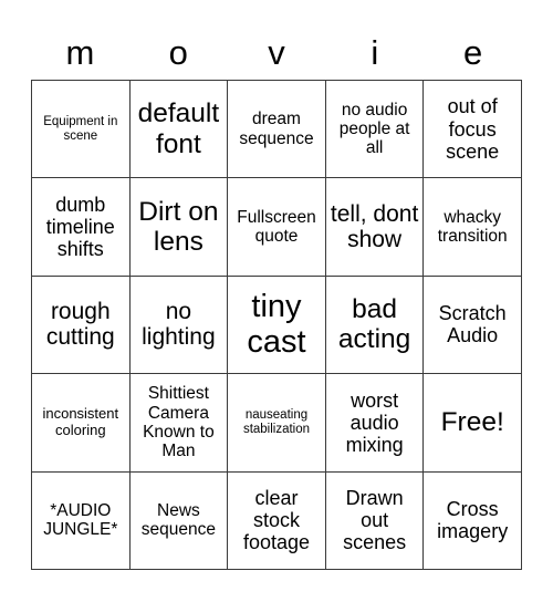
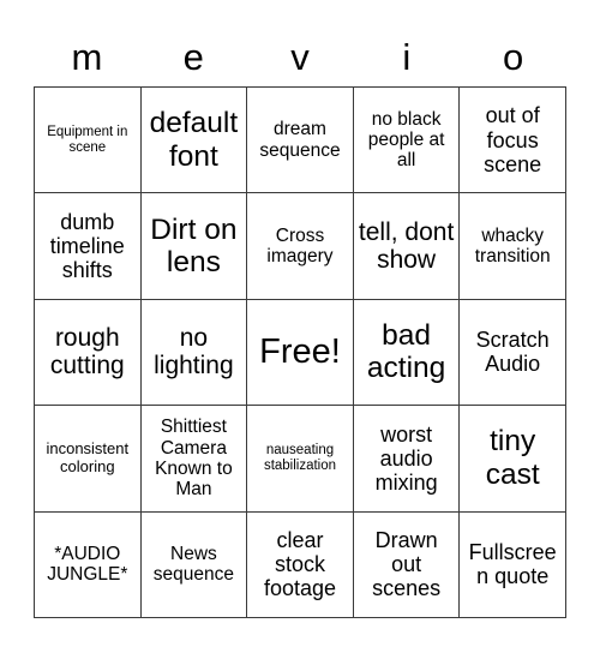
  m
- o
+ e
  v
  i
- e
+ o
  Equipment in scene
  default font
  dream sequence
- no audio people at all
+ no black people at all
  out of focus scene
  dumb timeline shifts
  Dirt on lens
- Fullscreen quote
+ Cross imagery
  tell, dont show
  whacky transition
  rough cutting
  no lighting
- tiny cast
+ Free!
  bad acting
  Scratch Audio
  inconsistent coloring
  Shittiest Camera Known to Man
  nauseating stabilization
  worst audio mixing
- Free!
+ tiny cast
  *AUDIO JUNGLE*
  News sequence
  clear stock footage
  Drawn out scenes
- Cross imagery
+ Fullscreen quote
